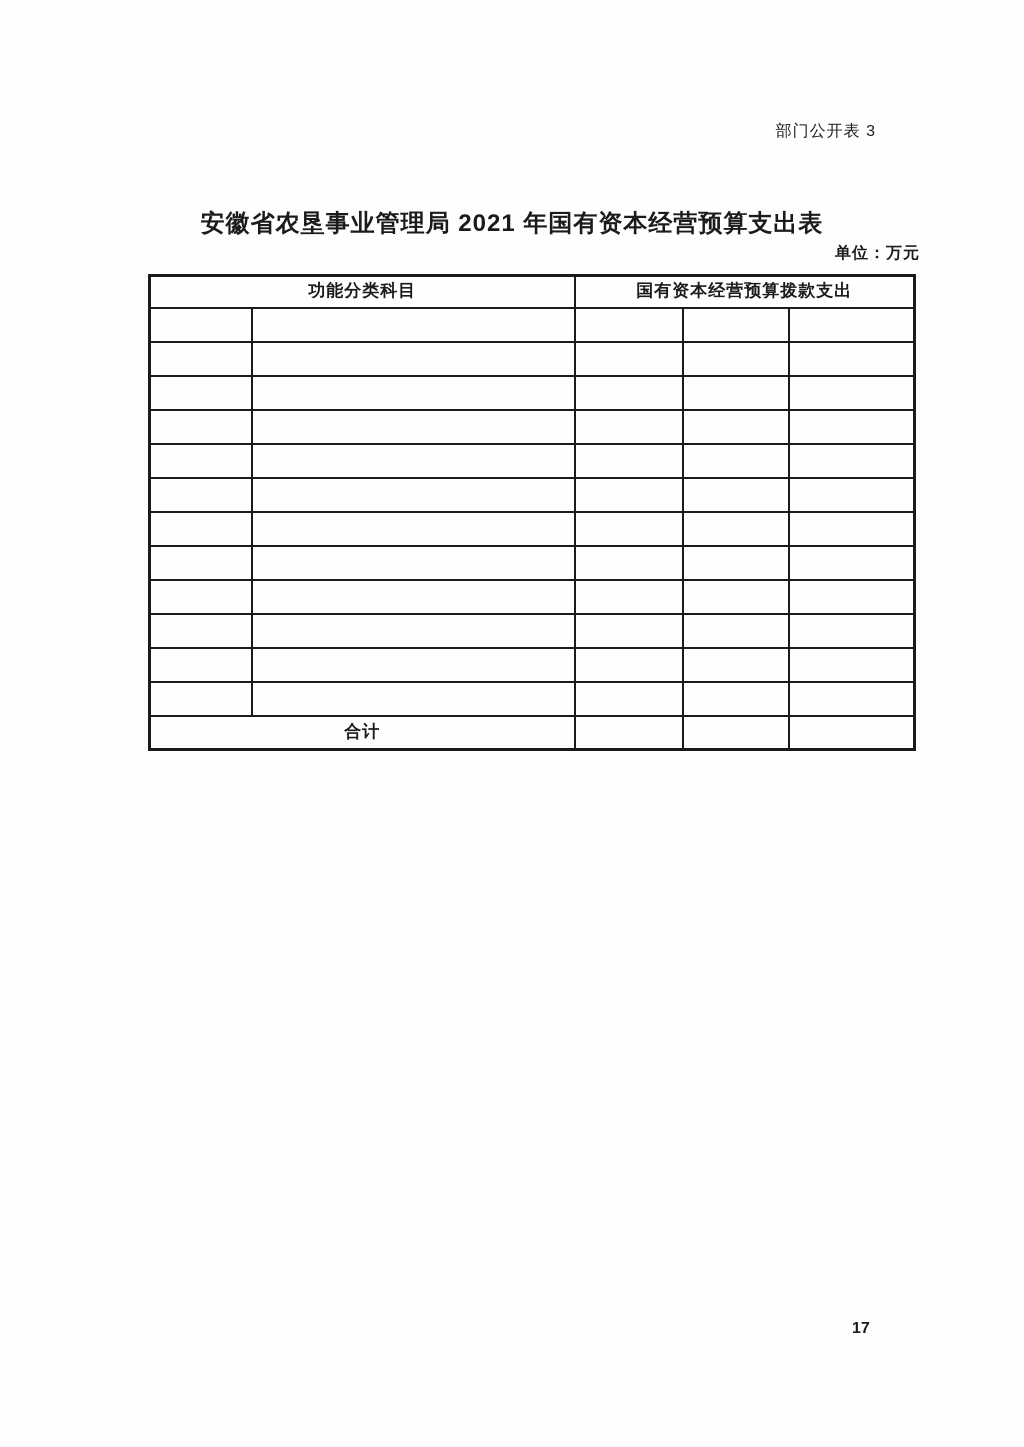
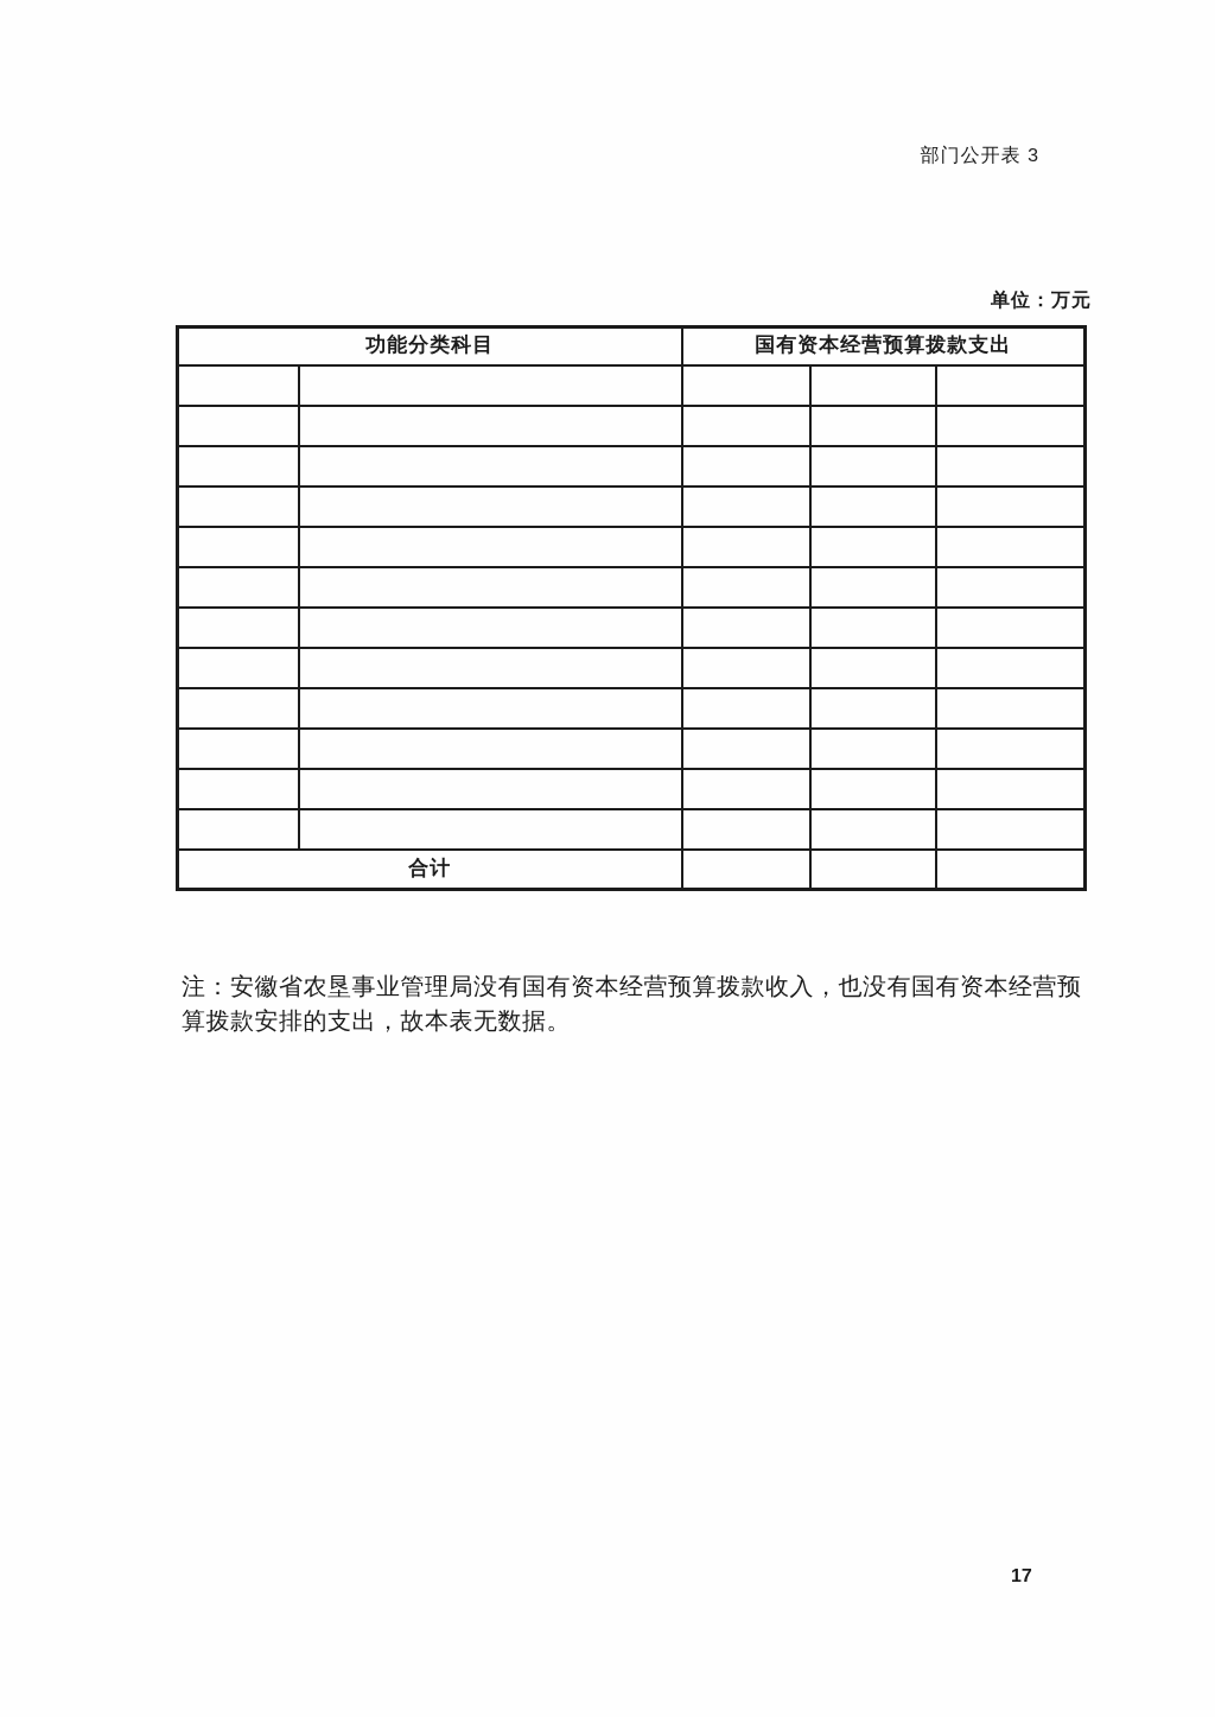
  部门公开表 3
- 安徽省农垦事业管理局 2021 年国有资本经营预算支出表
  单位：万元
  功能分类科目	国有资本经营预算拨款支出
  合计
+ 注：安徽省农垦事业管理局没有国有资本经营预算拨款收入，也没有国有资本经营预
+ 算拨款安排的支出，故本表无数据。
  17
